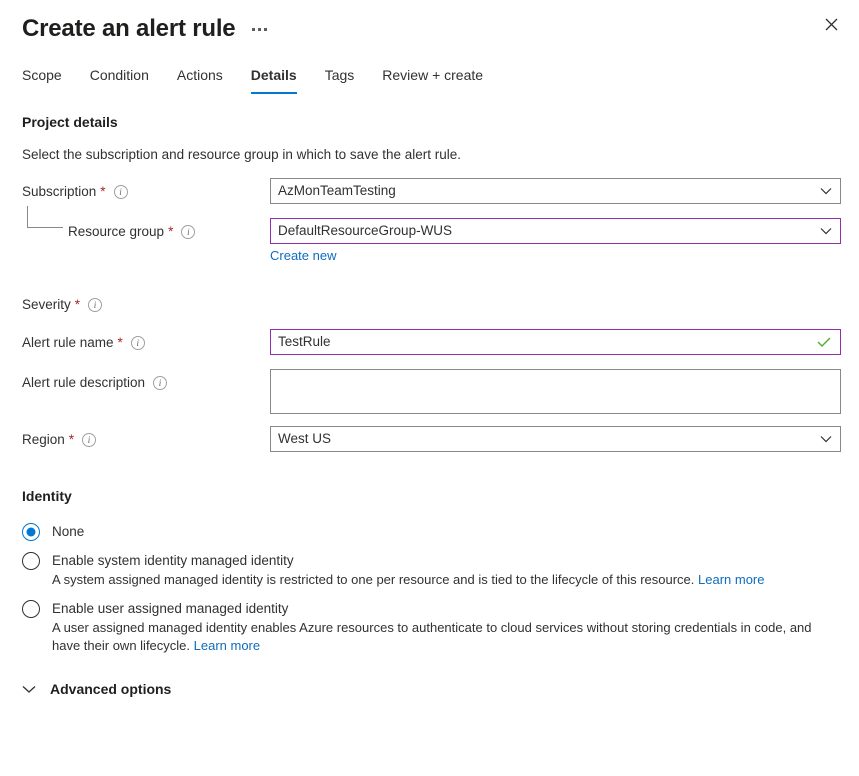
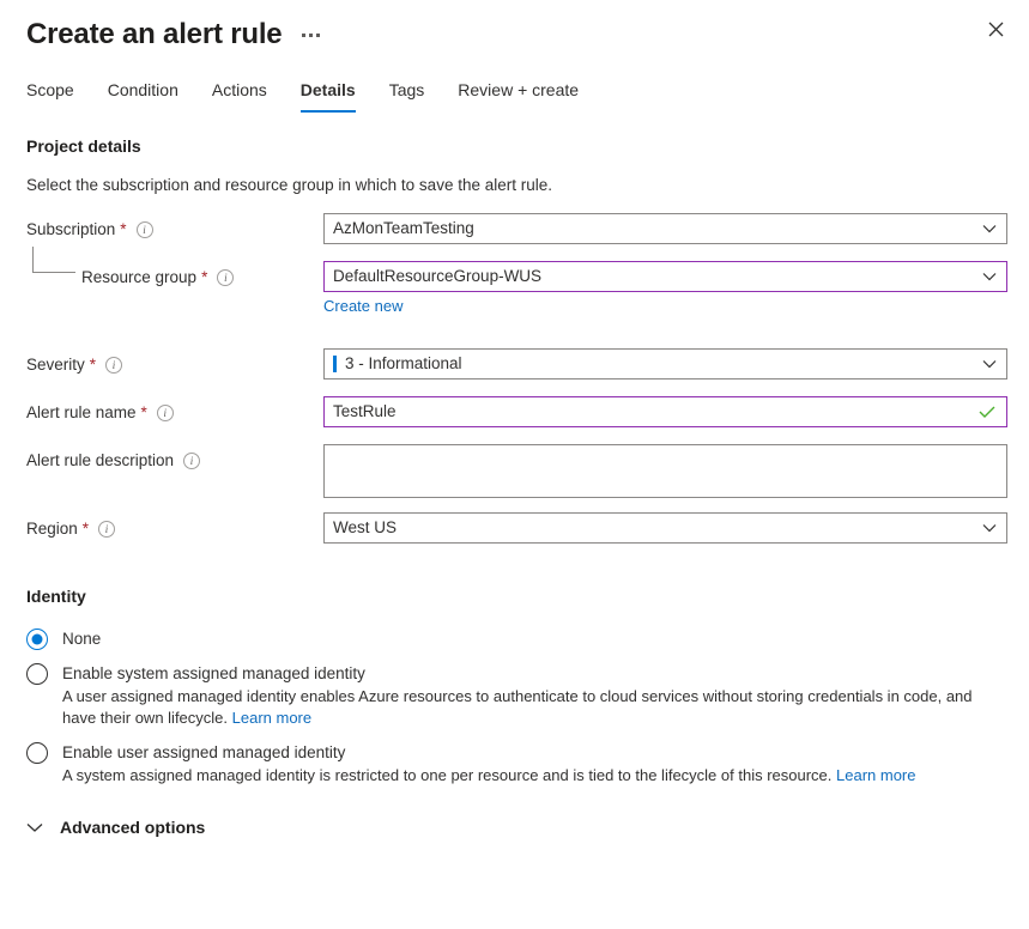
  Create an alert rule
  Scope
  Condition
  Actions
  Details
  Tags
  Review + create
  Project details
  Select the subscription and resource group in which to save the alert rule.
  Subscription
  *
  i
  AzMonTeamTesting
  Resource group
  *
  i
  DefaultResourceGroup-WUS
  Create new
  Severity
  *
  i
+ 3 - Informational
  Alert rule name
  *
  i
  TestRule
  Alert rule description
  i
  Region
  *
  i
  West US
  Identity
  None
- Enable system identity managed identity
+ Enable system assigned managed identity
- A system assigned managed identity is restricted to one per resource and is tied to the lifecycle of this resource. Learn more
+ A user assigned managed identity enables Azure resources to authenticate to cloud services without storing credentials in code, and have their own lifecycle. Learn more
  Enable user assigned managed identity
- A user assigned managed identity enables Azure resources to authenticate to cloud services without storing credentials in code, and have their own lifecycle. Learn more
+ A system assigned managed identity is restricted to one per resource and is tied to the lifecycle of this resource. Learn more
  Advanced options
